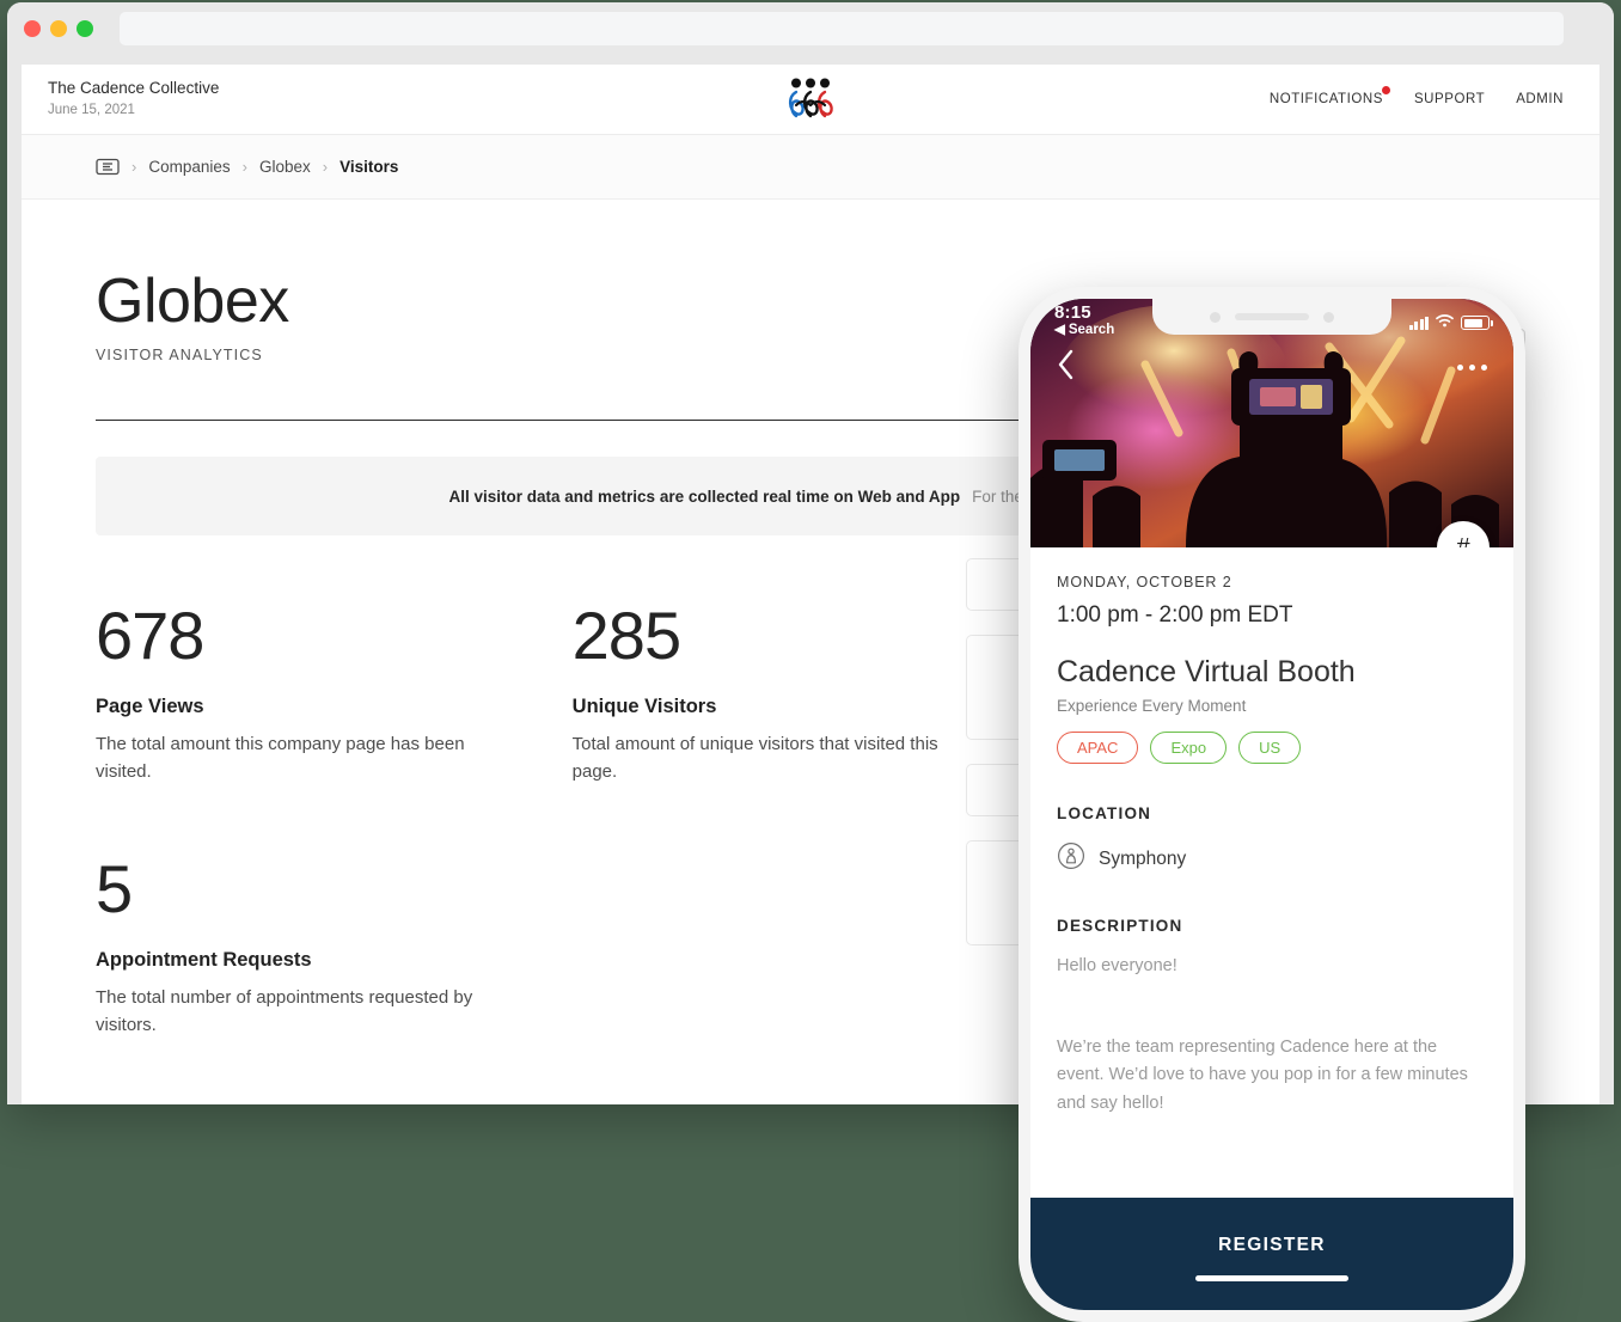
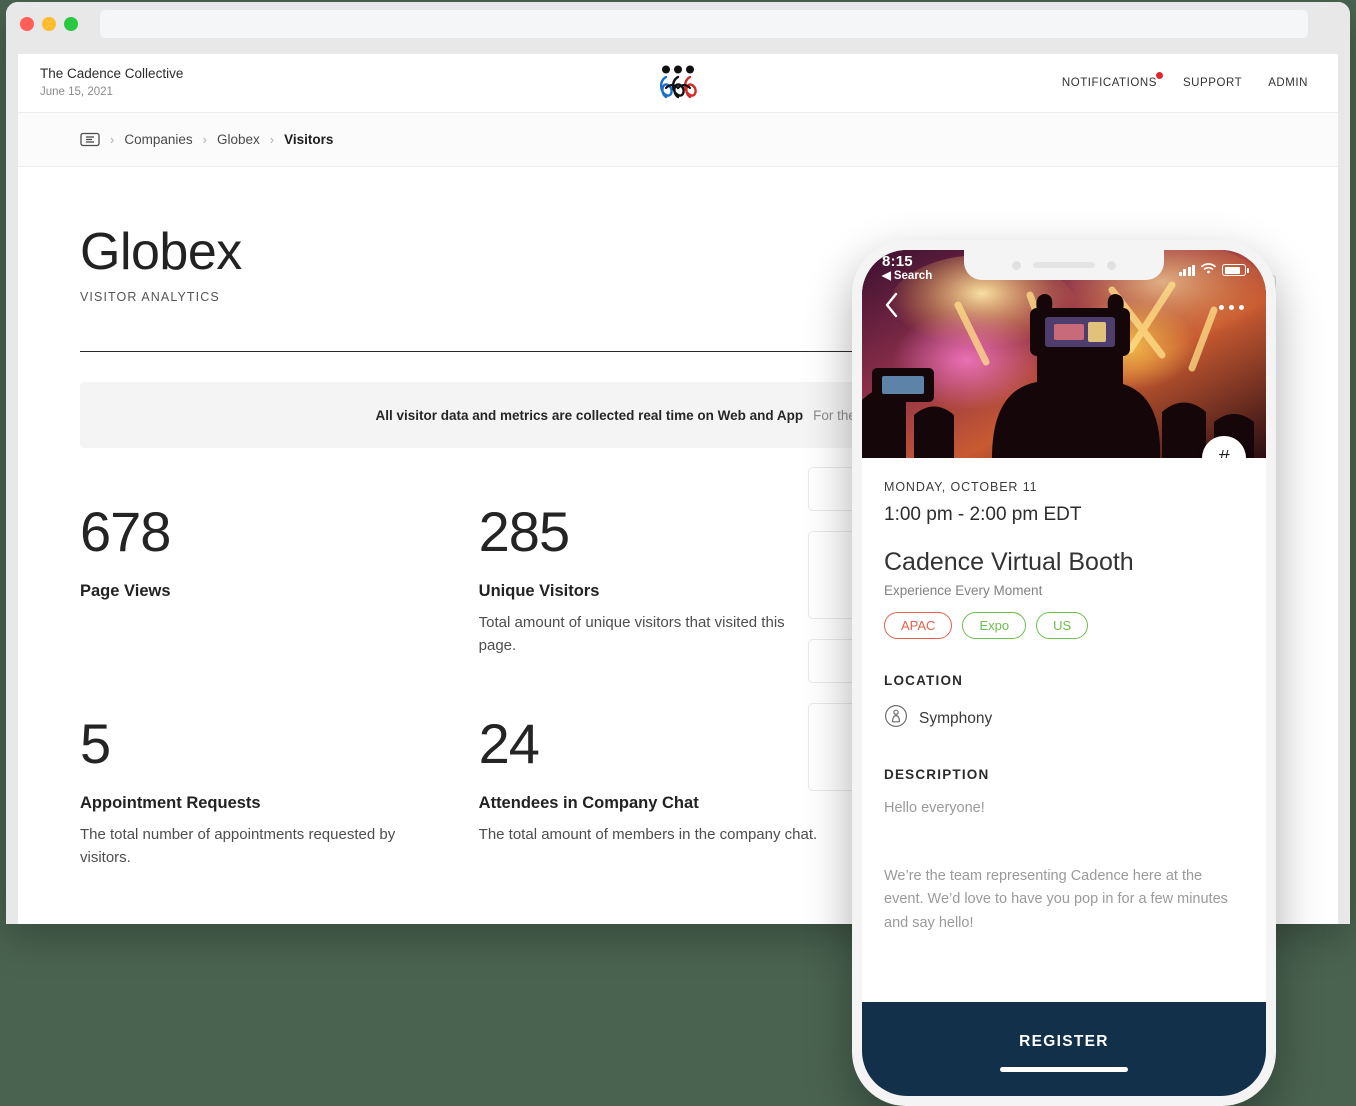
  The Cadence Collective
  June 15, 2021
  NOTIFICATIONS
  SUPPORT
  ADMIN
  ›
  Companies
  ›
  Globex
  ›
  Visitors
  Globex
  VISITOR ANALYTICS
  All visitor data and metrics are collected real time on Web and App
  678
  Page Views
- The total amount this company page has been visited.
  285
  Unique Visitors
  Total amount of unique visitors that visited this page.
  5
  Appointment Requests
  The total number of appointments requested by visitors.
+ 24
+ Attendees in Company Chat
+ The total amount of members in the company chat.
  8:15
  ◀
  Search
  #
- MONDAY, OCTOBER 2
+ MONDAY, OCTOBER 11
  1:00 pm - 2:00 pm EDT
  Cadence Virtual Booth
  Experience Every Moment
  APAC
  Expo
  US
  LOCATION
  Symphony
  DESCRIPTION
  Hello everyone!
  We’re the team representing Cadence here at the event. We’d love to have you pop in for a few minutes and say hello!
  REGISTER
